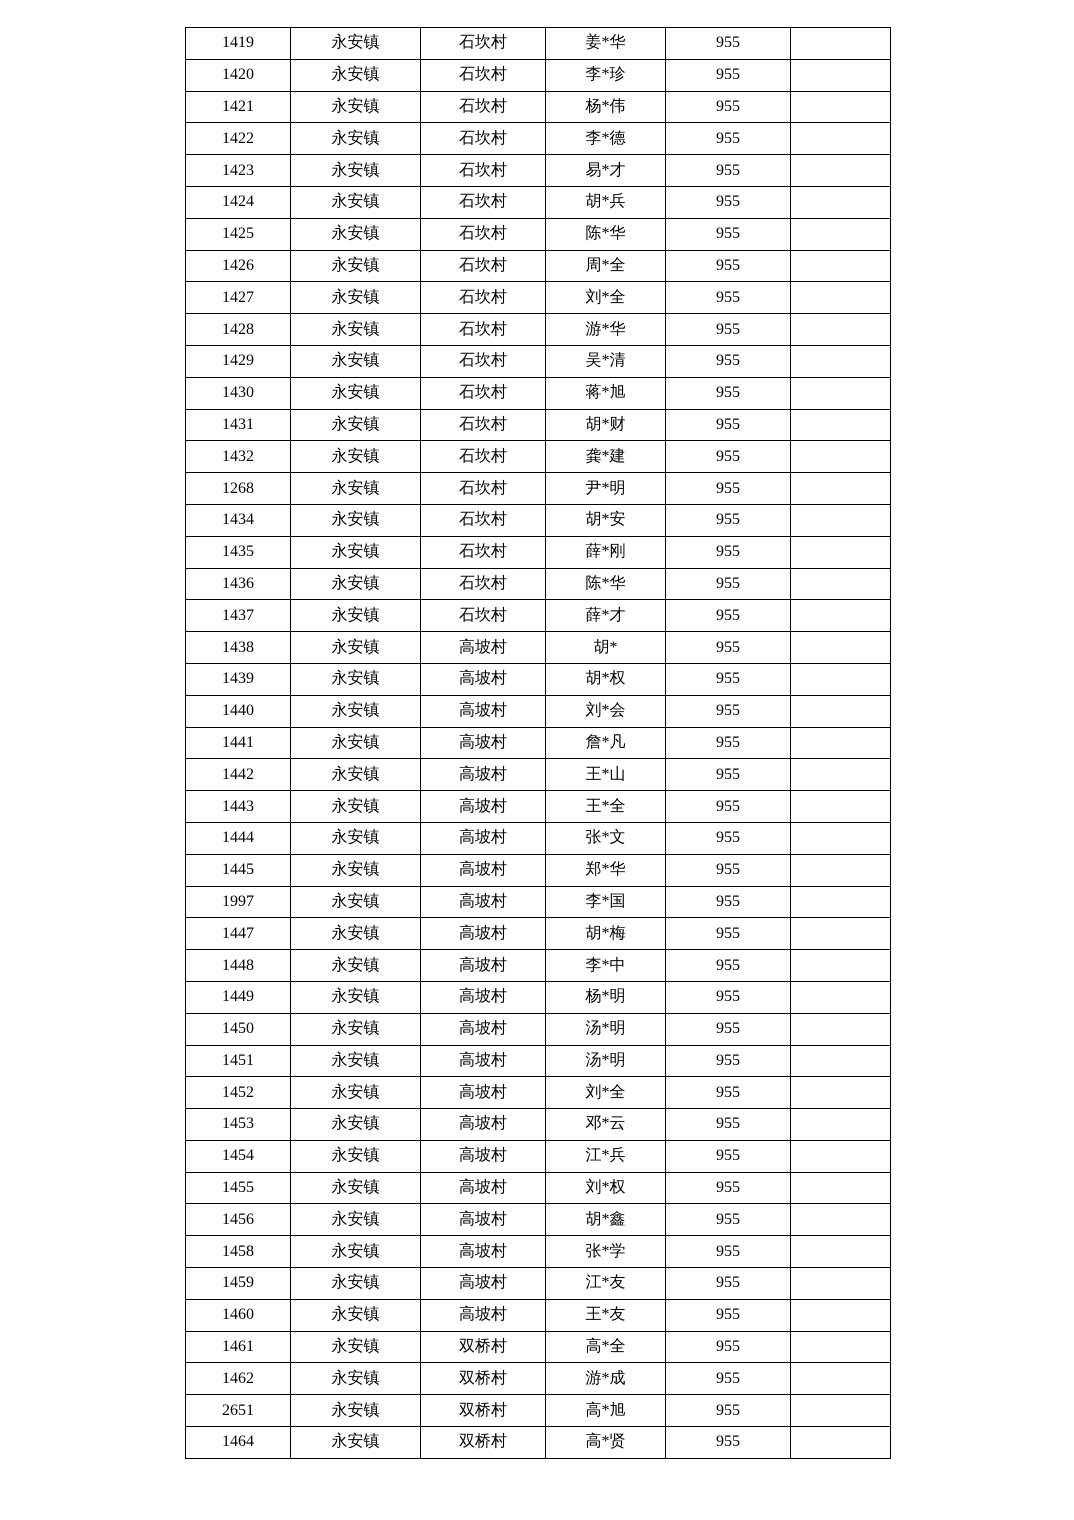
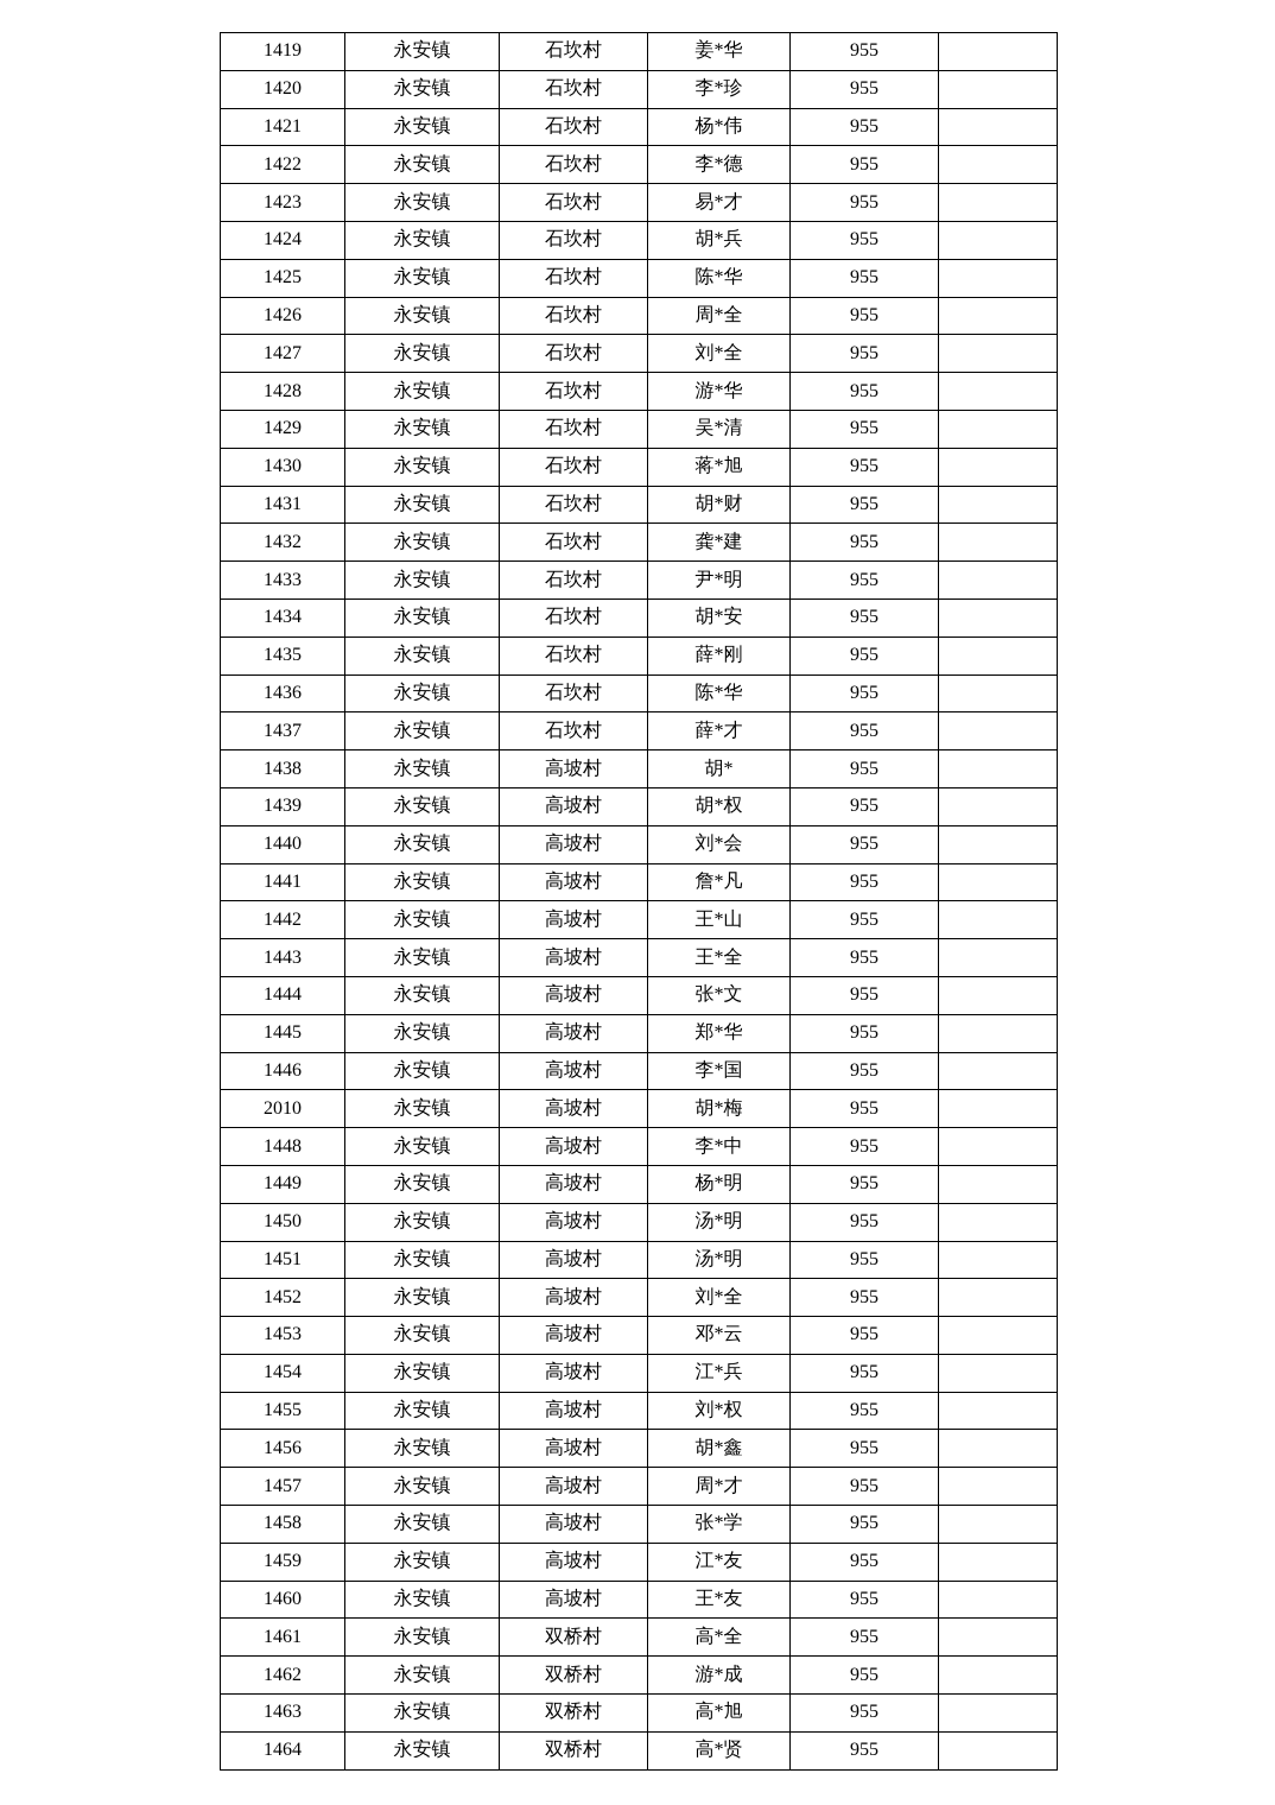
  1419	永安镇	石坎村	姜*华	955
  1420	永安镇	石坎村	李*珍	955
  1421	永安镇	石坎村	杨*伟	955
  1422	永安镇	石坎村	李*德	955
  1423	永安镇	石坎村	易*才	955
  1424	永安镇	石坎村	胡*兵	955
  1425	永安镇	石坎村	陈*华	955
  1426	永安镇	石坎村	周*全	955
  1427	永安镇	石坎村	刘*全	955
  1428	永安镇	石坎村	游*华	955
  1429	永安镇	石坎村	吴*清	955
  1430	永安镇	石坎村	蒋*旭	955
  1431	永安镇	石坎村	胡*财	955
  1432	永安镇	石坎村	龚*建	955
- 1268	永安镇	石坎村	尹*明	955
+ 1433	永安镇	石坎村	尹*明	955
  1434	永安镇	石坎村	胡*安	955
  1435	永安镇	石坎村	薛*刚	955
  1436	永安镇	石坎村	陈*华	955
  1437	永安镇	石坎村	薛*才	955
  1438	永安镇	高坡村	胡*	955
  1439	永安镇	高坡村	胡*权	955
  1440	永安镇	高坡村	刘*会	955
  1441	永安镇	高坡村	詹*凡	955
  1442	永安镇	高坡村	王*山	955
  1443	永安镇	高坡村	王*全	955
  1444	永安镇	高坡村	张*文	955
  1445	永安镇	高坡村	郑*华	955
- 1997	永安镇	高坡村	李*国	955
+ 1446	永安镇	高坡村	李*国	955
- 1447	永安镇	高坡村	胡*梅	955
+ 2010	永安镇	高坡村	胡*梅	955
  1448	永安镇	高坡村	李*中	955
  1449	永安镇	高坡村	杨*明	955
  1450	永安镇	高坡村	汤*明	955
  1451	永安镇	高坡村	汤*明	955
  1452	永安镇	高坡村	刘*全	955
  1453	永安镇	高坡村	邓*云	955
  1454	永安镇	高坡村	江*兵	955
  1455	永安镇	高坡村	刘*权	955
  1456	永安镇	高坡村	胡*鑫	955
+ 1457	永安镇	高坡村	周*才	955
  1458	永安镇	高坡村	张*学	955
  1459	永安镇	高坡村	江*友	955
  1460	永安镇	高坡村	王*友	955
  1461	永安镇	双桥村	高*全	955
  1462	永安镇	双桥村	游*成	955
- 2651	永安镇	双桥村	高*旭	955
+ 1463	永安镇	双桥村	高*旭	955
  1464	永安镇	双桥村	高*贤	955
